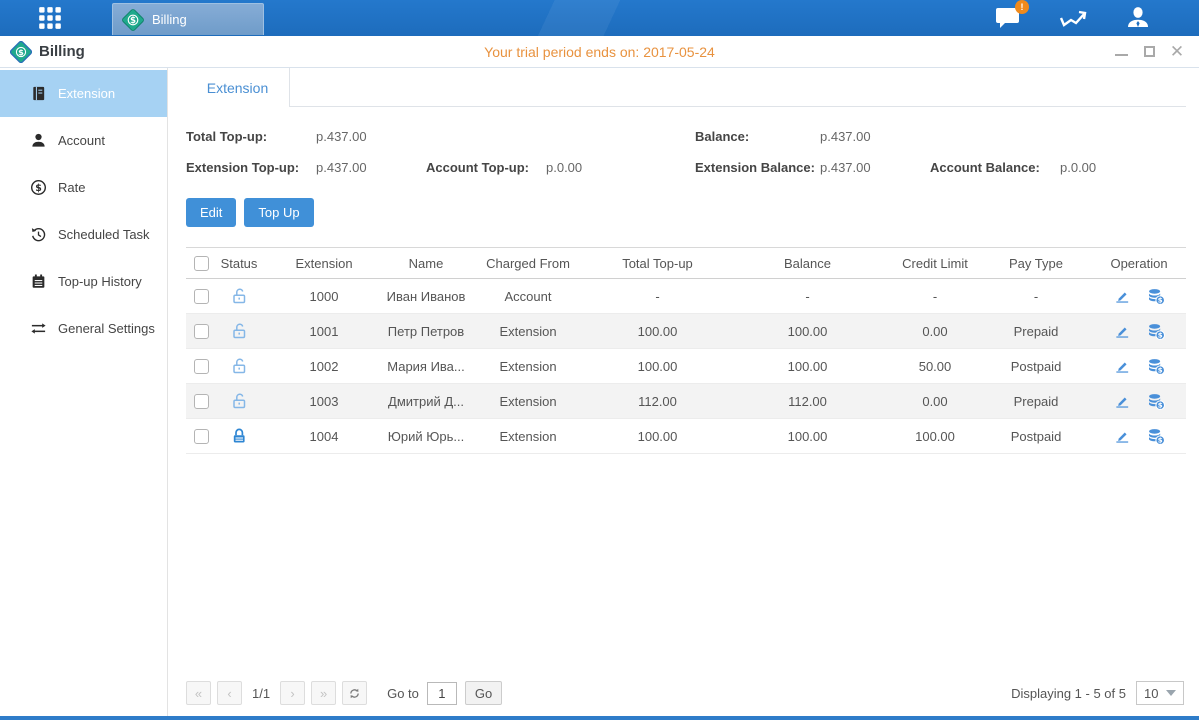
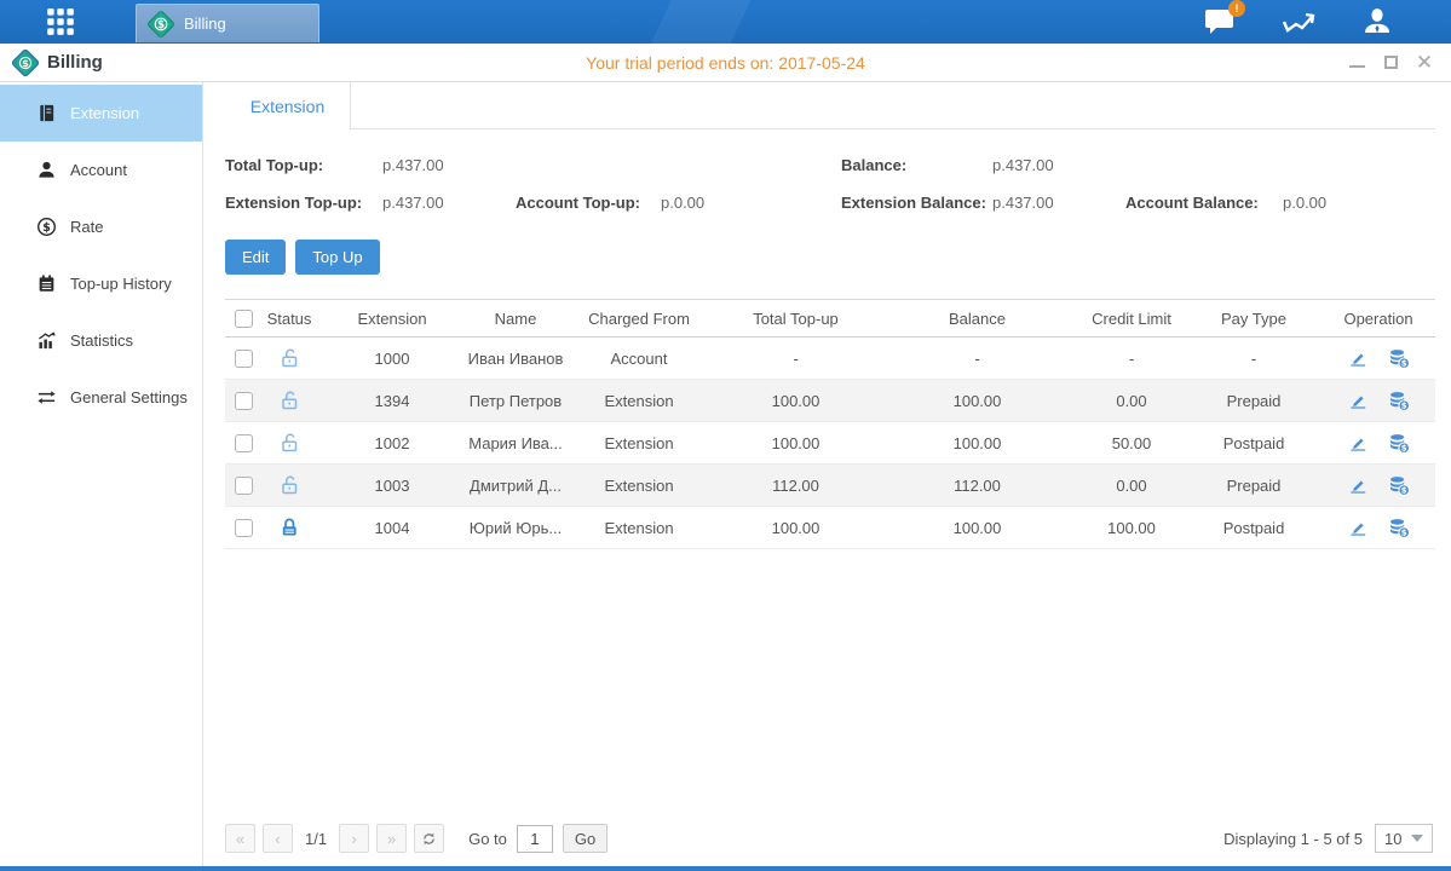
  Billing
  !
  Your trial period ends on: 2017-05-24
  $
  Billing
  ✕
  Extension
  Account
  $
  Rate
- Scheduled Task
  Top-up History
+ Statistics
  General Settings
  Extension
  Total Top-up:
  p.437.00
  Balance:
  p.437.00
  Extension Top-up:
  p.437.00
  Account Top-up:
  p.0.00
  Extension Balance:
  p.437.00
  Account Balance:
  p.0.00
  Edit
  Top Up
  Status
  Extension
  Name
  Charged From
  Total Top-up
  Balance
  Credit Limit
  Pay Type
  Operation
  1000
  Иван Иванов
  Account
  -
  -
  -
  -
- 1001
+ 1394
  Петр Петров
  Extension
  100.00
  100.00
  0.00
  Prepaid
  1002
  Мария Ива...
  Extension
  100.00
  100.00
  50.00
  Postpaid
  1003
  Дмитрий Д...
  Extension
  112.00
  112.00
  0.00
  Prepaid
  1004
  Юрий Юрь...
  Extension
  100.00
  100.00
  100.00
  Postpaid
  «
  ‹
  1/1
  ›
  »
  Go to
  1
  Go
  Displaying 1 - 5 of 5
  10
